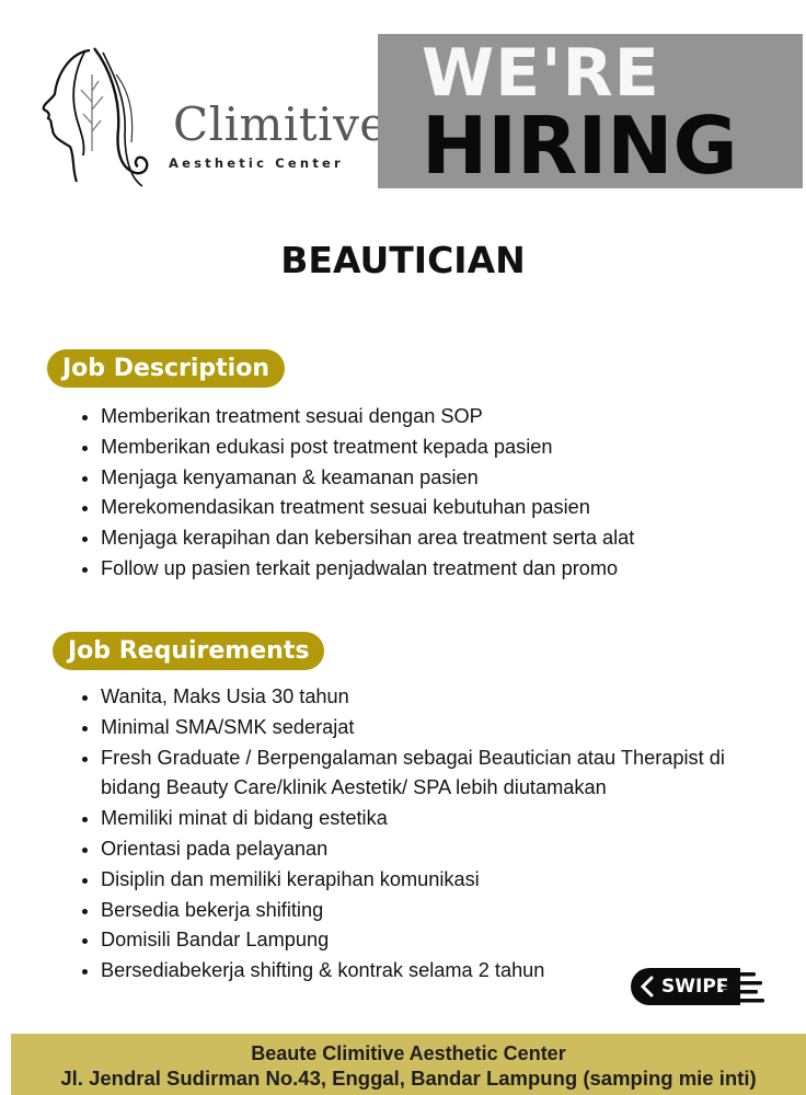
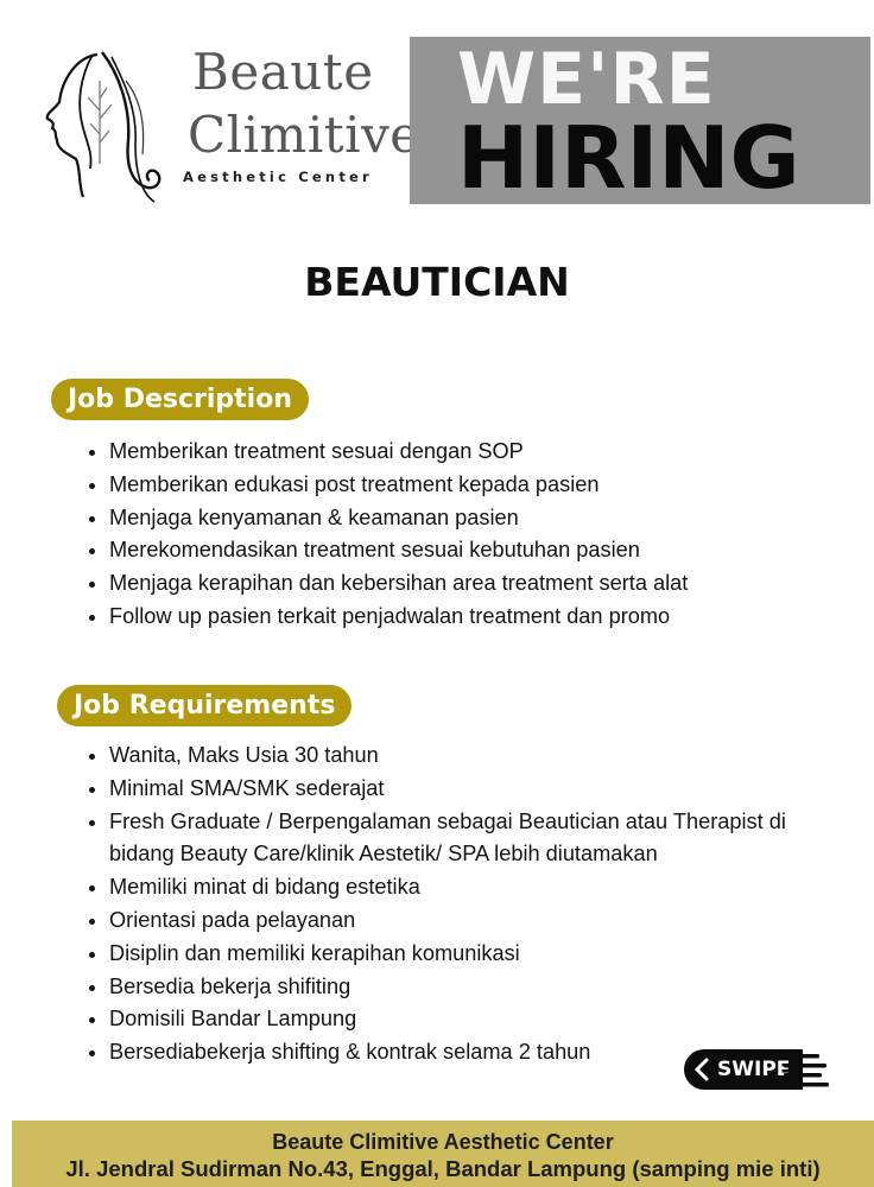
+ Beaute
  Climitive
  Aesthetic Center
  WE'RE
  HIRING
  BEAUTICIAN
  Job Description
  Memberikan treatment sesuai dengan SOP
  Memberikan edukasi post treatment kepada pasien
  Menjaga kenyamanan & keamanan pasien
  Merekomendasikan treatment sesuai kebutuhan pasien
  Menjaga kerapihan dan kebersihan area treatment serta alat
  Follow up pasien terkait penjadwalan treatment dan promo
  Job Requirements
  Wanita, Maks Usia 30 tahun
  Minimal SMA/SMK sederajat
  Fresh Graduate / Berpengalaman sebagai Beautician atau Therapist di bidang Beauty Care/klinik Aestetik/ SPA lebih diutamakan
  Memiliki minat di bidang estetika
  Orientasi pada pelayanan
  Disiplin dan memiliki kerapihan komunikasi
  Bersedia bekerja shifiting
  Domisili Bandar Lampung
  Bersediabekerja shifting & kontrak selama 2 tahun
  SWIPE
  Beaute Climitive Aesthetic Center
  Jl. Jendral Sudirman No.43, Enggal, Bandar Lampung (samping mie inti)
